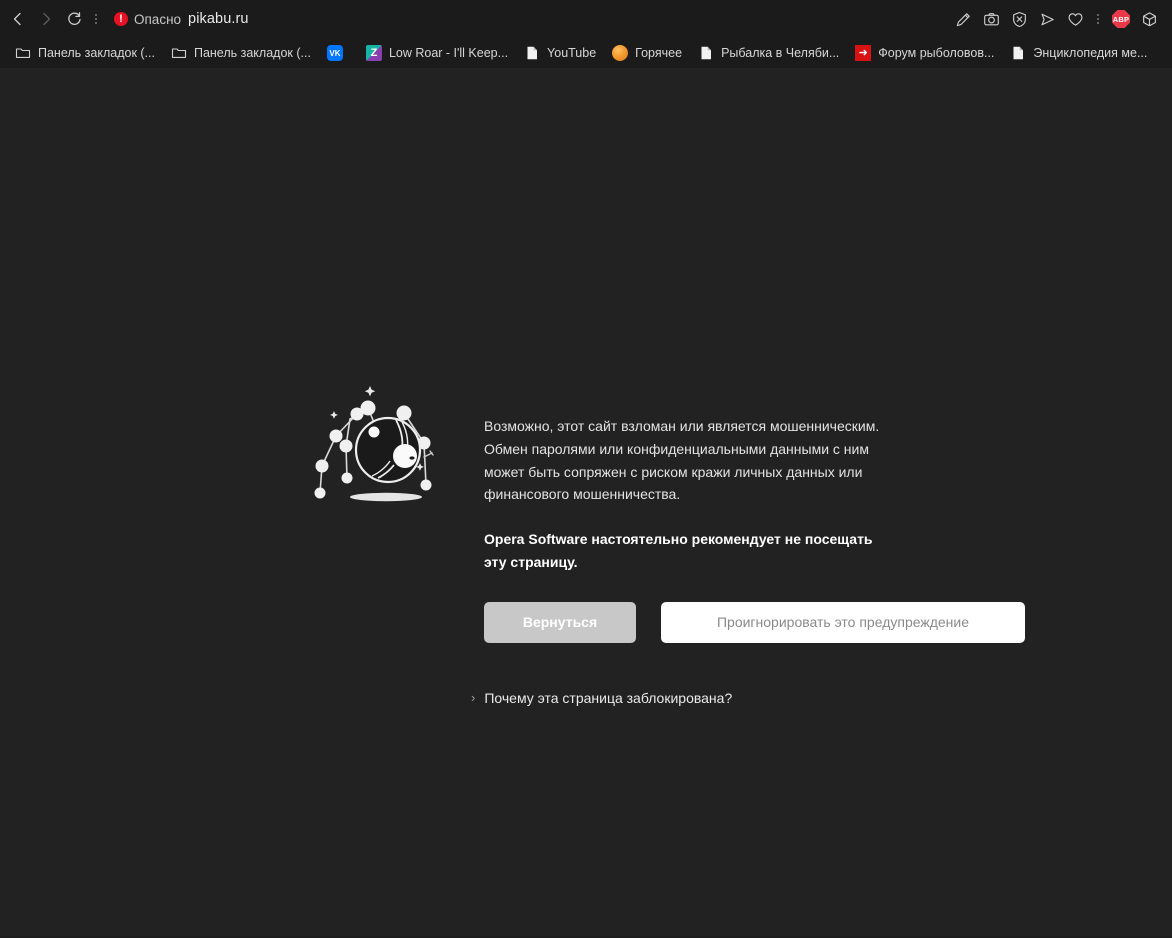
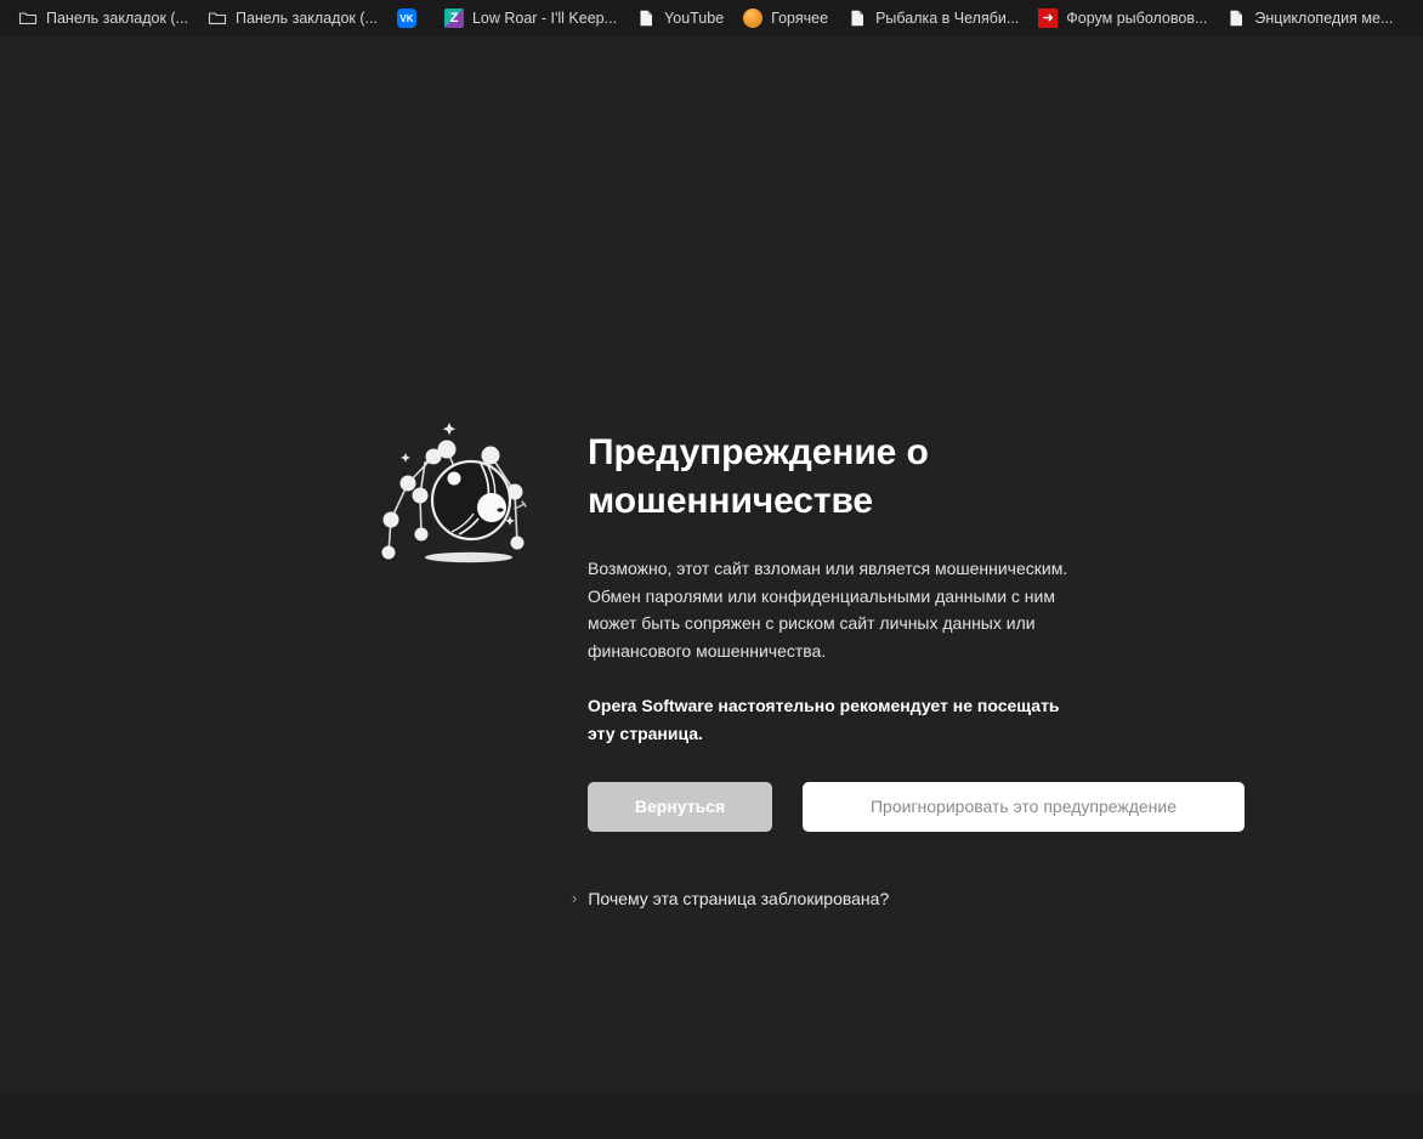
- !
- Опасно
- pikabu.ru
- ABP
  Панель закладок (...
  Панель закладок (...
  VK
  Z
  Low Roar - I'll Keep...
  YouTube
  Горячее
  Рыбалка в Челяби...
  ➜
  Форум рыболовов...
  Энциклопедия ме...
+ Предупреждение о мошенничестве
- Возможно, этот сайт взломан или является мошенническим. Обмен паролями или конфиденциальными данными с ним может быть сопряжен с риском кражи личных данных или финансового мошенничества.
+ Возможно, этот сайт взломан или является мошенническим. Обмен паролями или конфиденциальными данными с ним может быть сопряжен с риском сайт личных данных или финансового мошенничества.
- Opera Software настоятельно рекомендует не посещать эту страницу.
+ Opera Software настоятельно рекомендует не посещать эту страница.
  Вернуться
  Проигнорировать это предупреждение
  ›
  Почему эта страница заблокирована?
